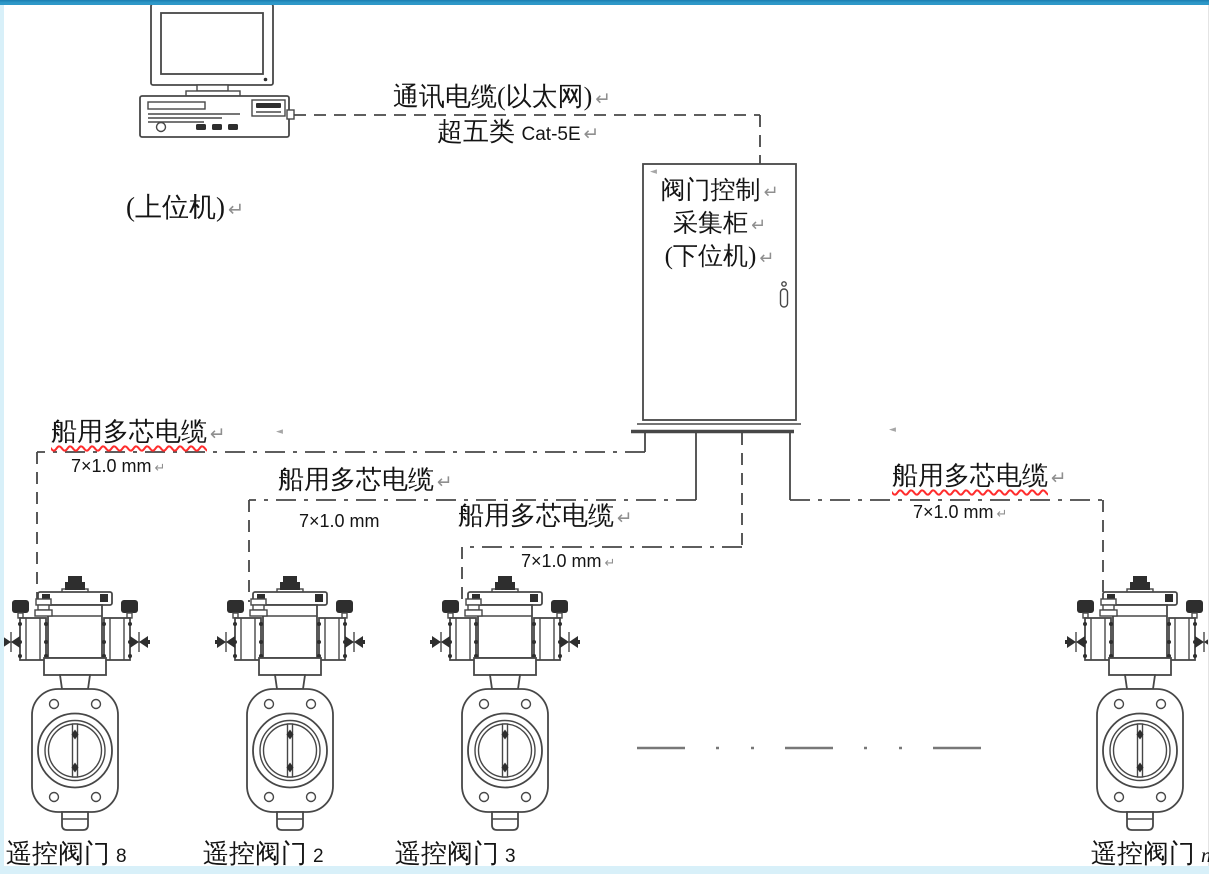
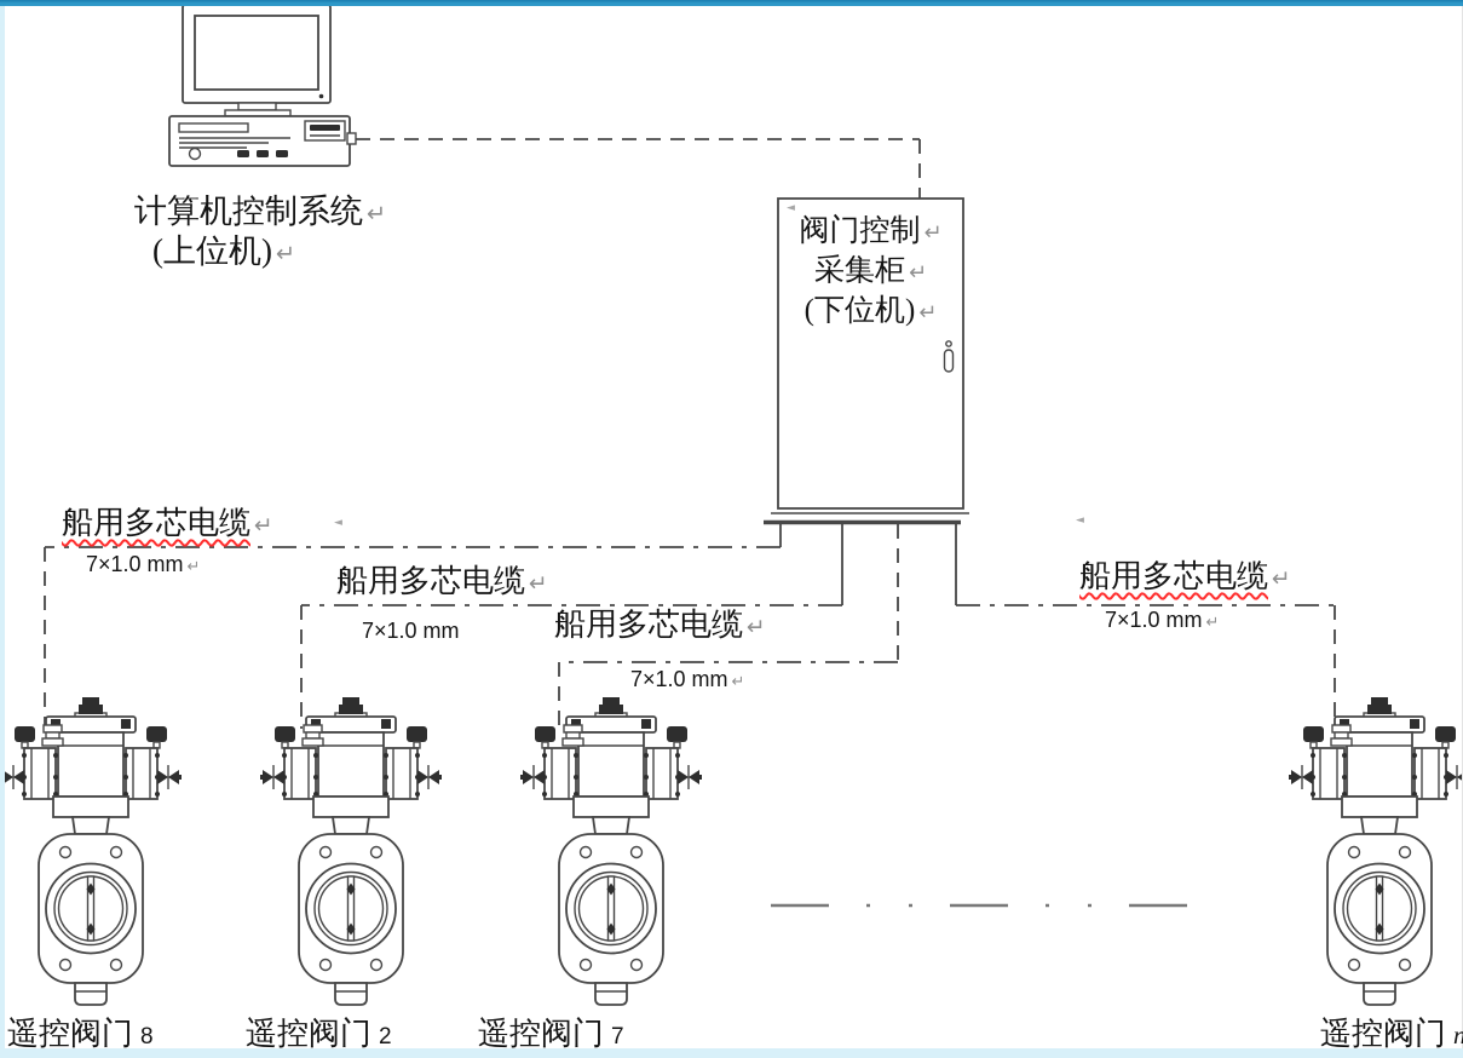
+ 计算机控制系统 ↵
  (上位机) ↵
- 通讯电缆(以太网) ↵
- 超五类 Cat-5E ↵
  阀门控制 ↵
  采集柜 ↵
  (下位机) ↵
  船用多芯电缆 ↵
  7×1.0 mm ↵
  船用多芯电缆 ↵
  7×1.0 mm
  船用多芯电缆 ↵
  7×1.0 mm ↵
  船用多芯电缆 ↵
  7×1.0 mm ↵
  遥控阀门 8
  遥控阀门 2
- 遥控阀门 3
+ 遥控阀门 7
  遥控阀门 n
  ◄
  ◄
  ◄
